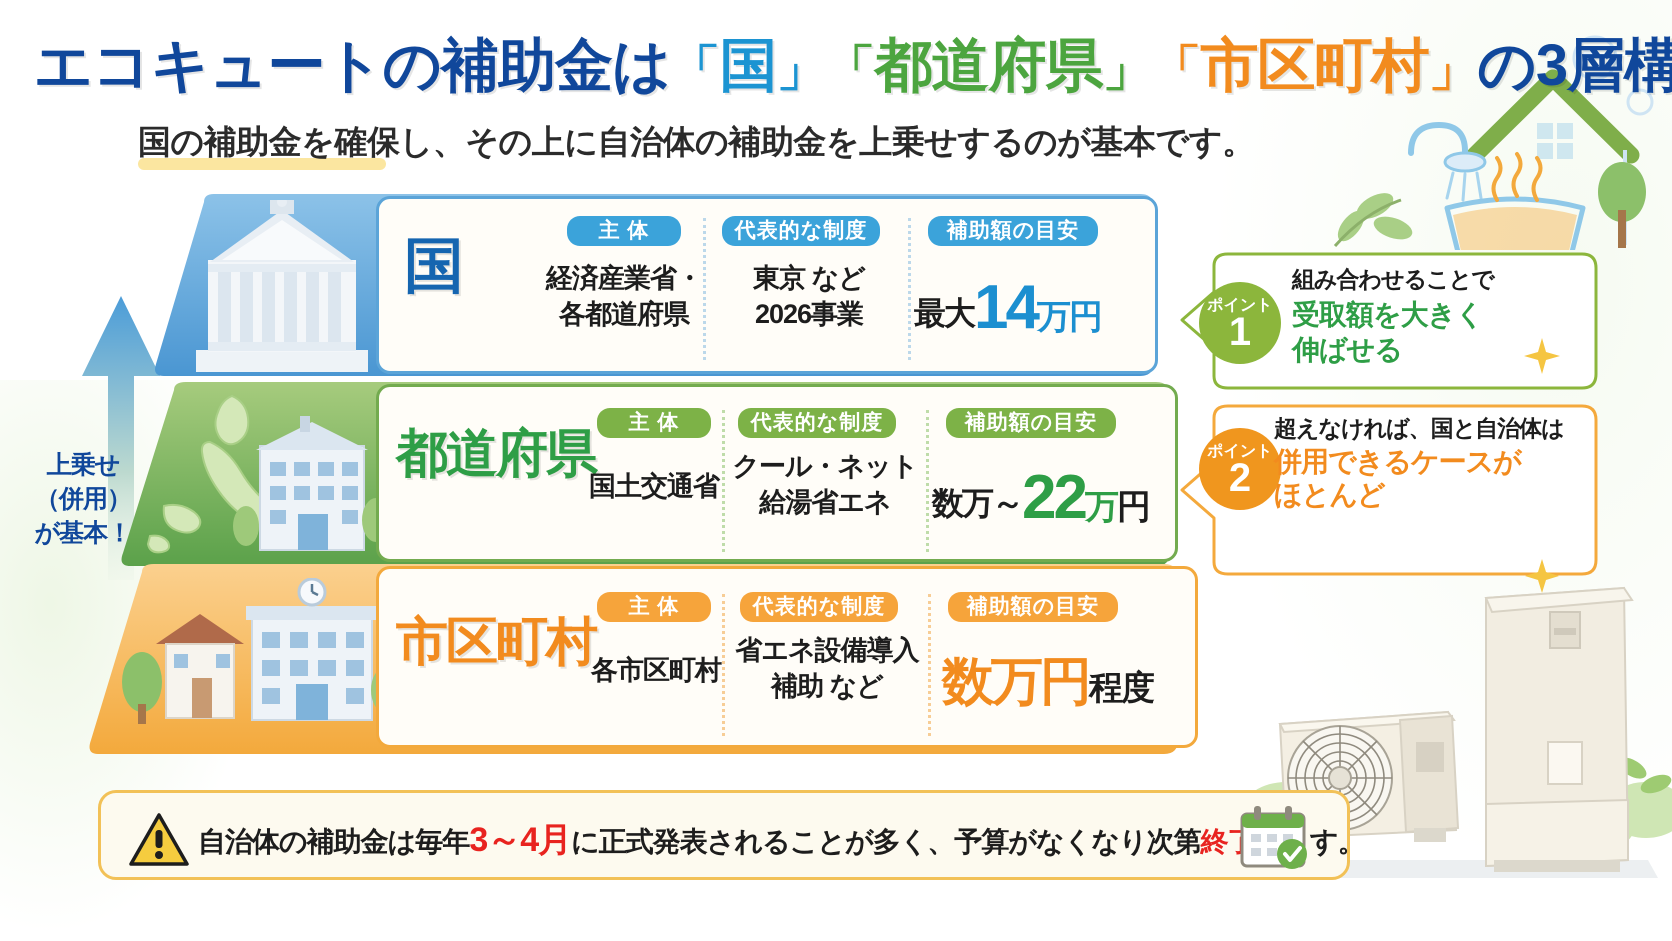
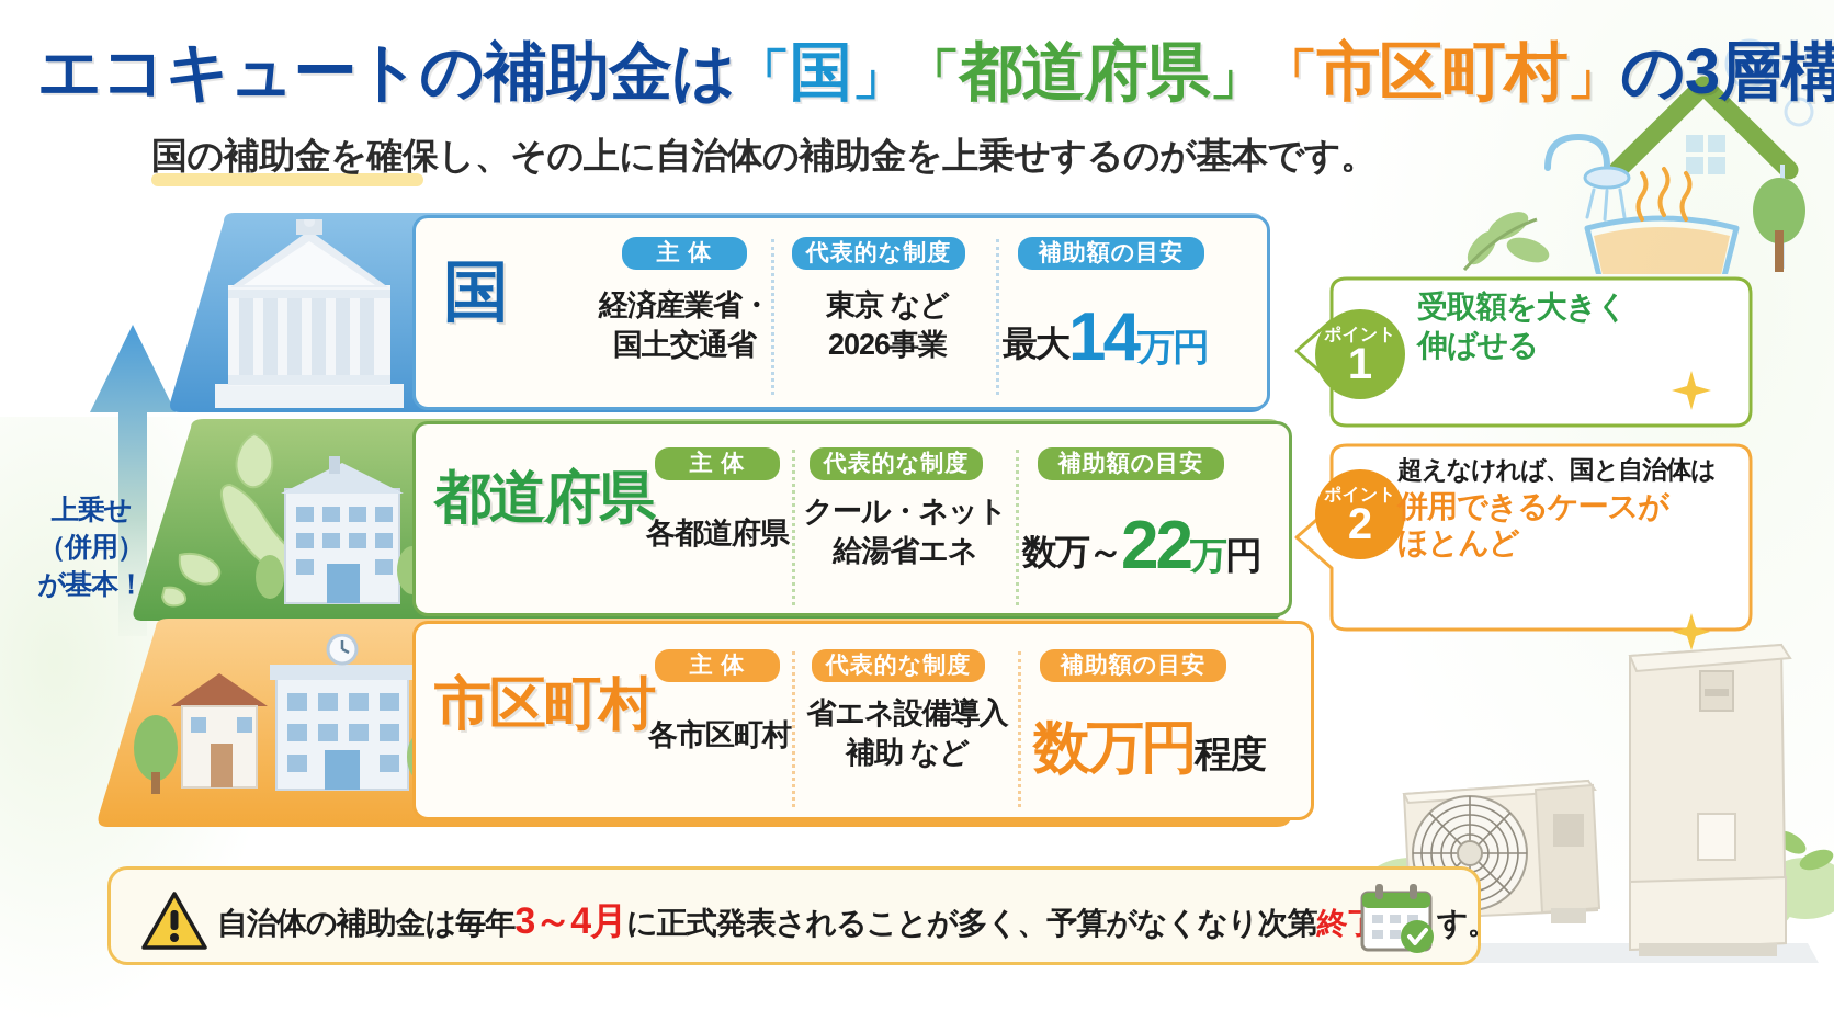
  エコキュートの補助金は「国」「都道府県」「市区町村」の3層構
  国の補助金を確保し、その上に自治体の補助金を上乗せするのが基本です。
  上乗せ
  （併用）
  が基本！
  国
  主 体
  代表的な制度
  補助額の目安
  経済産業省・
- 各都道府県
+ 国土交通省
  東京 など
  2026事業
  最大14万円
  都道府県
  主 体
  代表的な制度
  補助額の目安
- 国土交通省
+ 各都道府県
  クール・ネット
  給湯省エネ
  数万～22万円
  市区町村
  主 体
  代表的な制度
  補助額の目安
  各市区町村
  省エネ設備導入
  補助 など
  数万円程度
  ポイント
  1
- 組み合わせることで
  受取額を大きく
  伸ばせる
  ポイント
  2
  超えなければ、国と自治体は
  併用できるケースが
  ほとんど
  自治体の補助金は毎年3～4月に正式発表されることが多く、予算がなくなり次第終 す。
